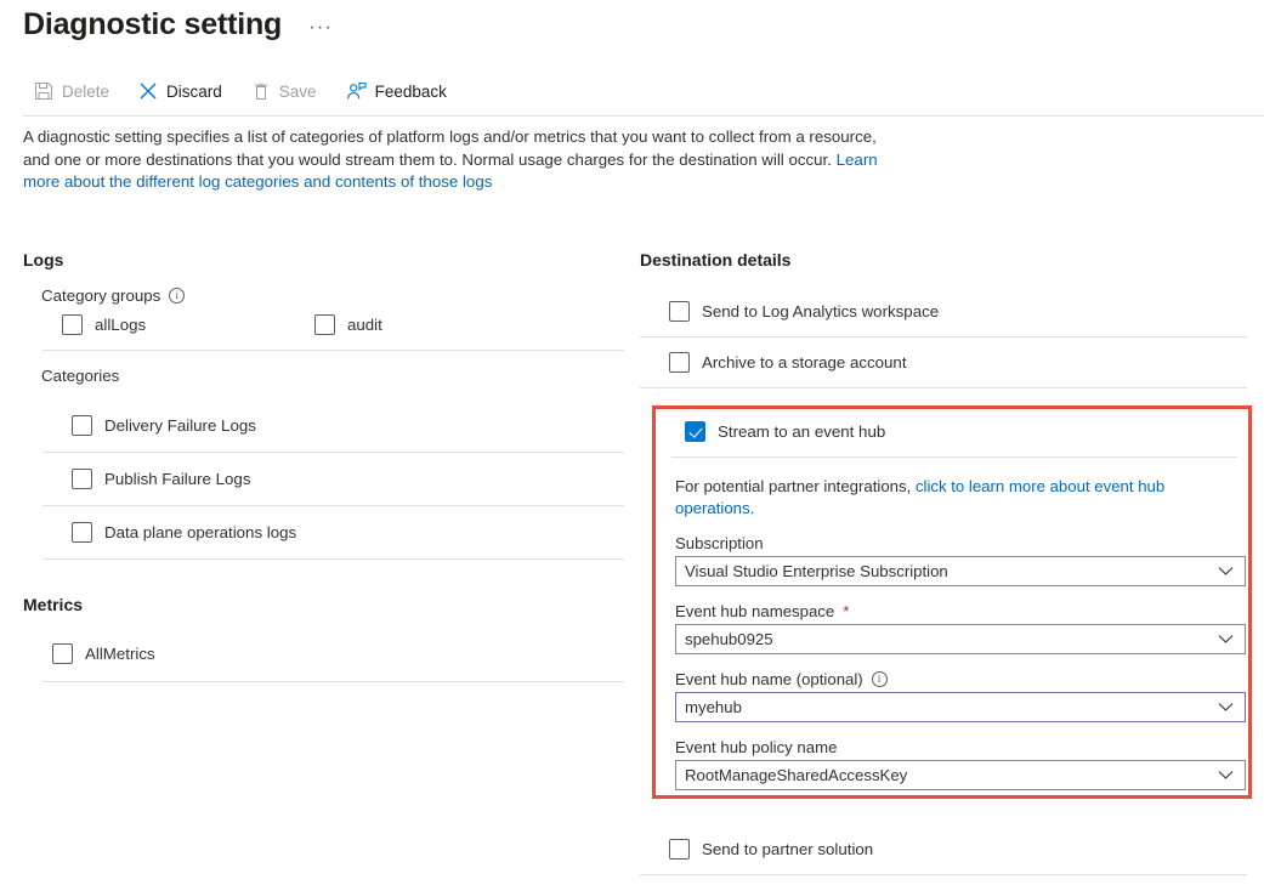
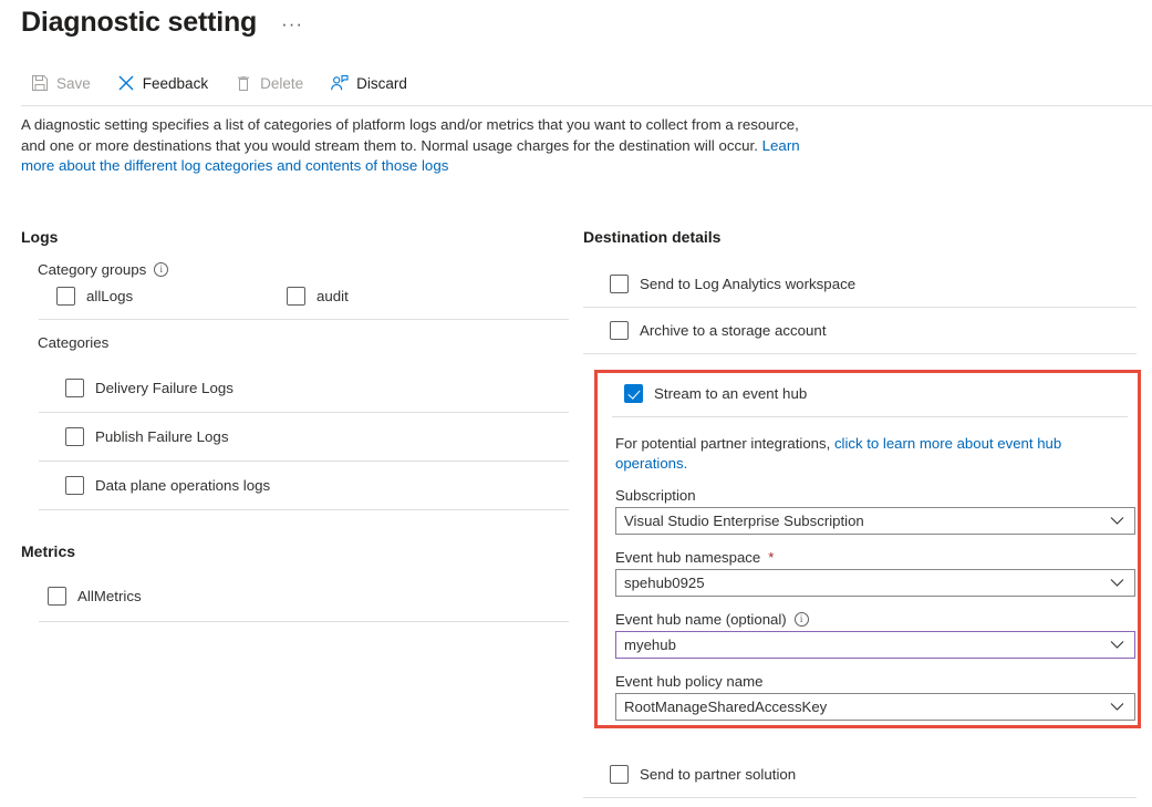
  Diagnostic setting
  ···
- Delete
+ Save
- Discard
+ Feedback
- Save
+ Delete
- Feedback
+ Discard
  A diagnostic setting specifies a list of categories of platform logs and/or metrics that you want to collect from a resource, and one or more destinations that you would stream them to. Normal usage charges for the destination will occur. Learn more about the different log categories and contents of those logs
  Logs
  Category groups
  i
  allLogs
  audit
  Categories
  Delivery Failure Logs
  Publish Failure Logs
  Data plane operations logs
  Metrics
  AllMetrics
  Destination details
  Send to Log Analytics workspace
  Archive to a storage account
  Stream to an event hub
  For potential partner integrations, click to learn more about event hub operations.
  Subscription
  Visual Studio Enterprise Subscription
  Event hub namespace
  *
  spehub0925
  Event hub name (optional)
  i
  myehub
  Event hub policy name
  RootManageSharedAccessKey
  Send to partner solution
